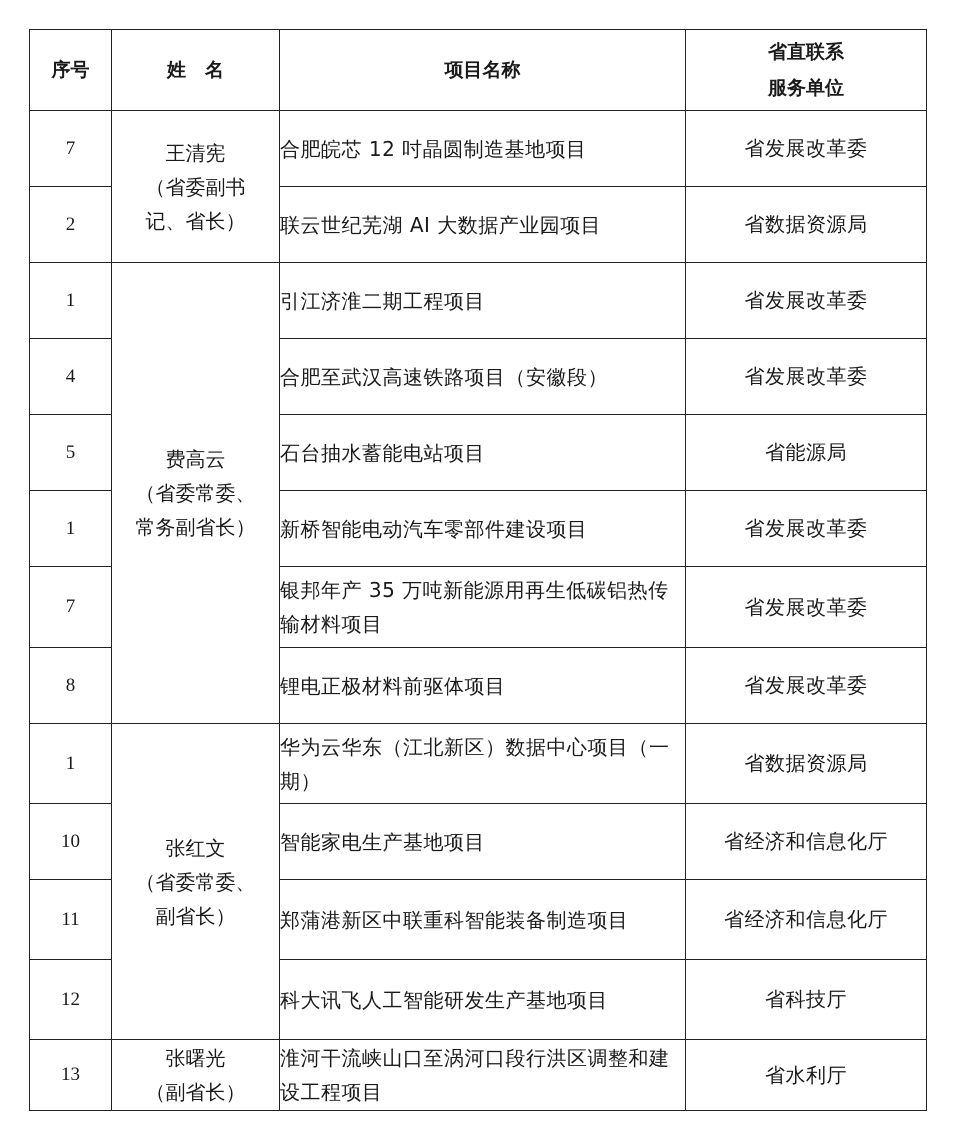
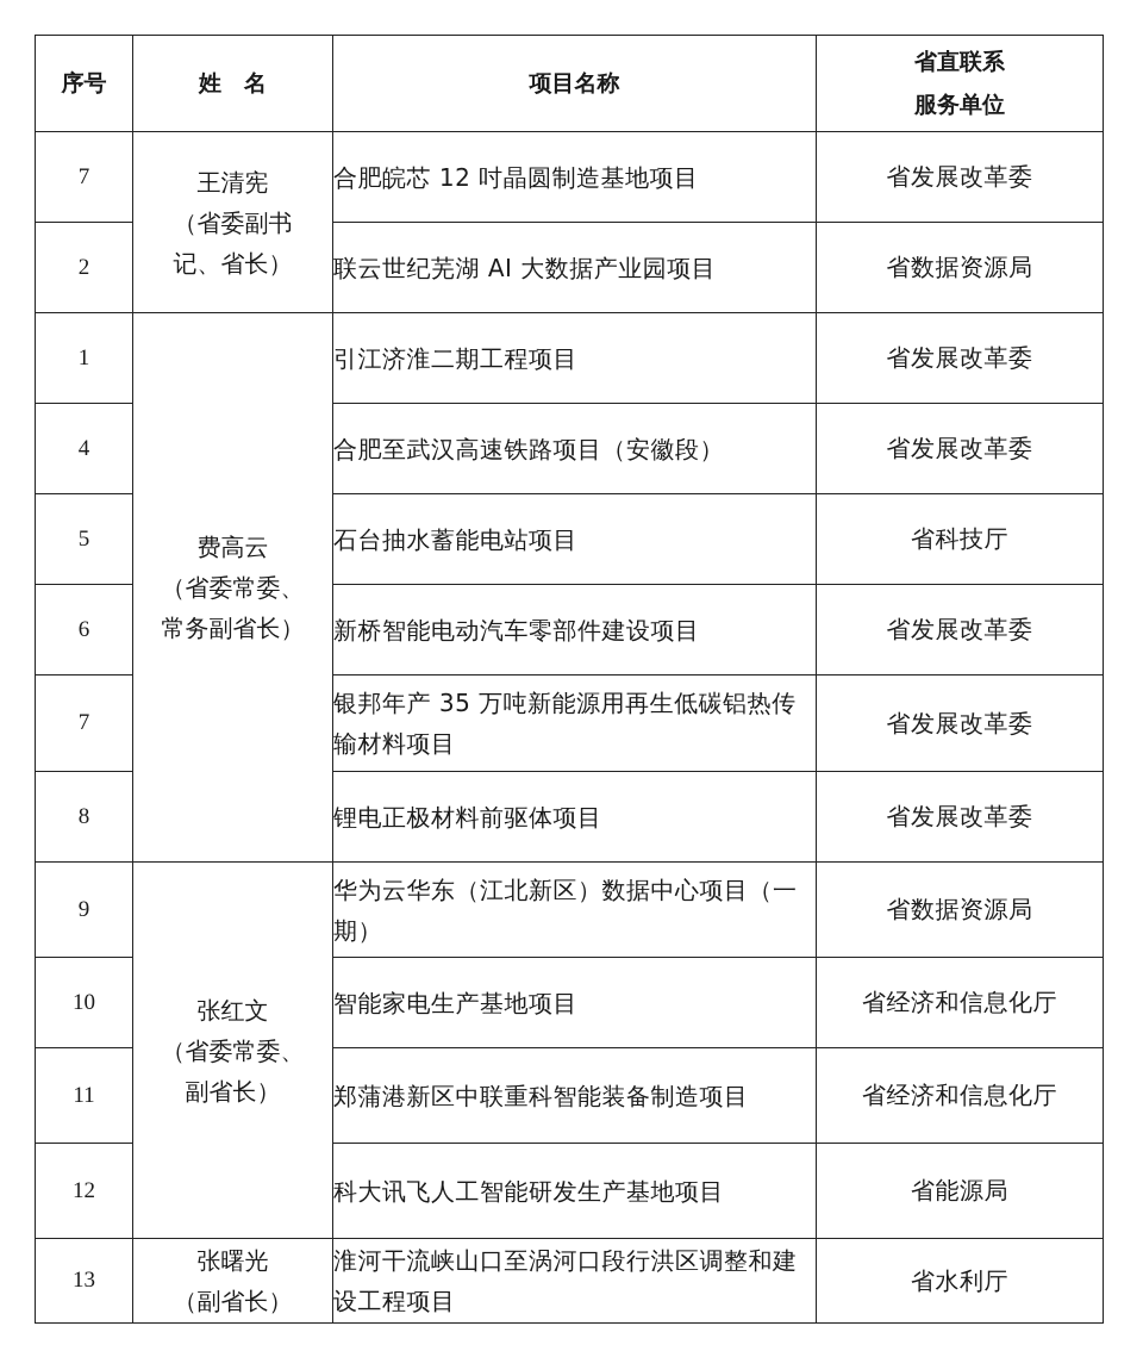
  序号	姓 名	项目名称	省直联系 服务单位
  7	王清宪 （省委副书 记、省长）	合肥皖芯 12 吋晶圆制造基地项目	省发展改革委
  2	联云世纪芜湖 AI 大数据产业园项目	省数据资源局
  1	费高云 （省委常委、 常务副省长）	引江济淮二期工程项目	省发展改革委
  4	合肥至武汉高速铁路项目（安徽段）	省发展改革委
- 5	石台抽水蓄能电站项目	省能源局
+ 5	石台抽水蓄能电站项目	省科技厅
- 1	新桥智能电动汽车零部件建设项目	省发展改革委
+ 6	新桥智能电动汽车零部件建设项目	省发展改革委
  7	银邦年产 35 万吨新能源用再生低碳铝热传输材料项目	省发展改革委
  8	锂电正极材料前驱体项目	省发展改革委
- 1	张红文 （省委常委、 副省长）	华为云华东（江北新区）数据中心项目（一期）	省数据资源局
+ 9	张红文 （省委常委、 副省长）	华为云华东（江北新区）数据中心项目（一期）	省数据资源局
  10	智能家电生产基地项目	省经济和信息化厅
  11	郑蒲港新区中联重科智能装备制造项目	省经济和信息化厅
- 12	科大讯飞人工智能研发生产基地项目	省科技厅
+ 12	科大讯飞人工智能研发生产基地项目	省能源局
  13	张曙光 （副省长）	淮河干流峡山口至涡河口段行洪区调整和建设工程项目	省水利厅
